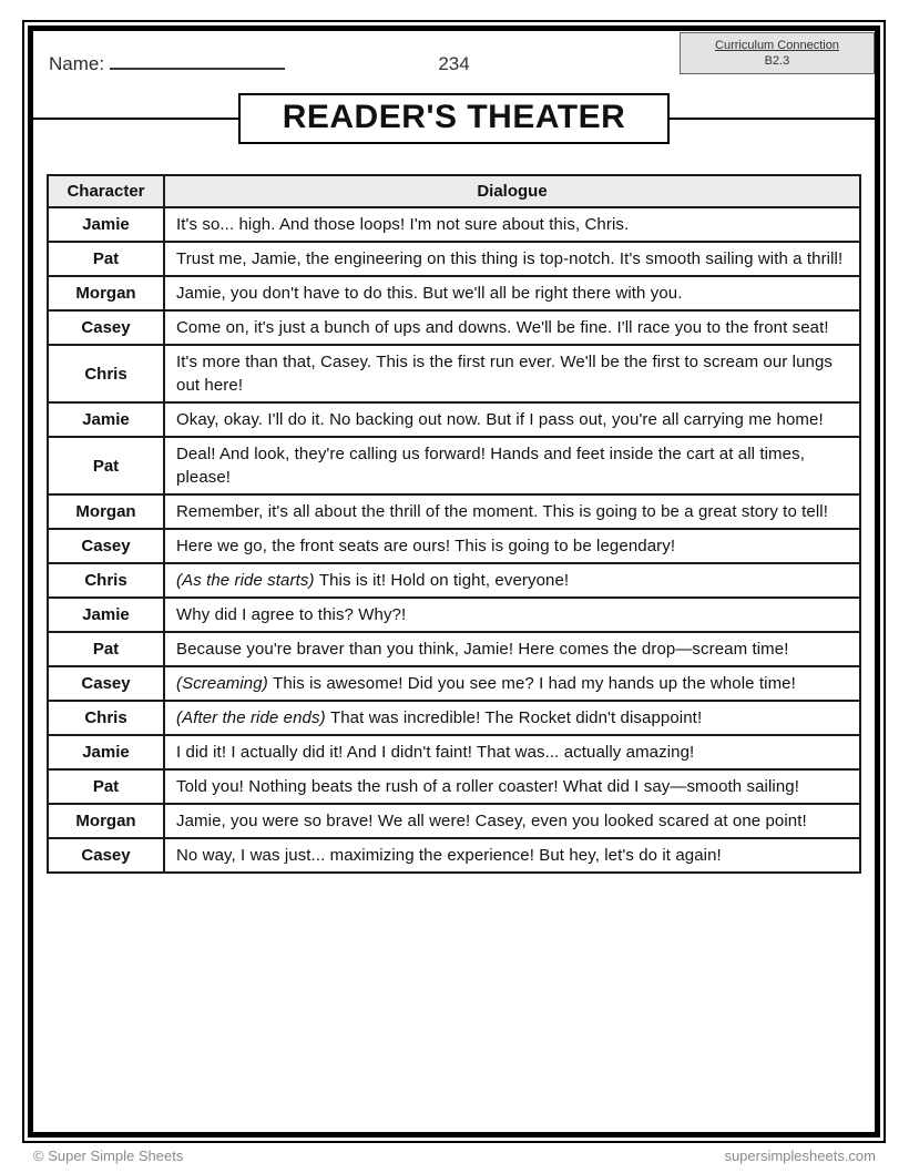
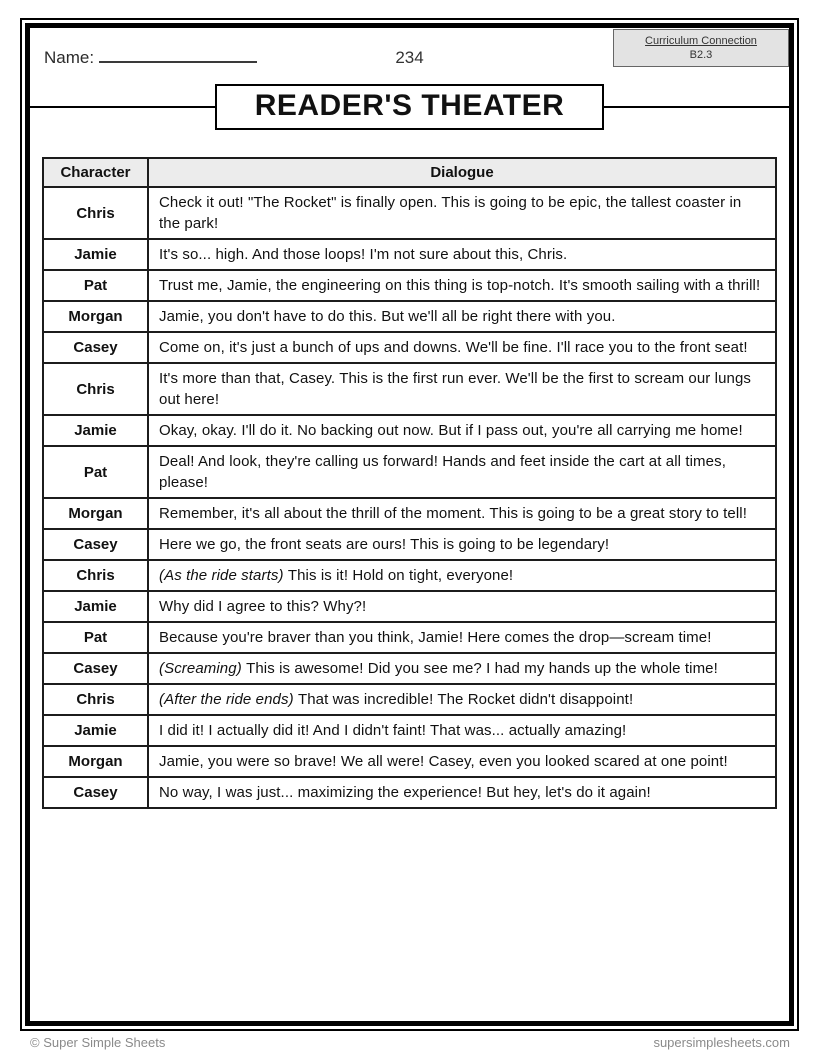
  Name:
  234
  Curriculum Connection
  B2.3
  READER'S THEATER
  Character	Dialogue
+ Chris	Check it out! "The Rocket" is finally open. This is going to be epic, the tallest coaster in the park!
  Jamie	It's so... high. And those loops! I'm not sure about this, Chris.
  Pat	Trust me, Jamie, the engineering on this thing is top-notch. It's smooth sailing with a thrill!
  Morgan	Jamie, you don't have to do this. But we'll all be right there with you.
  Casey	Come on, it's just a bunch of ups and downs. We'll be fine. I'll race you to the front seat!
  Chris	It's more than that, Casey. This is the first run ever. We'll be the first to scream our lungs out here!
  Jamie	Okay, okay. I'll do it. No backing out now. But if I pass out, you're all carrying me home!
  Pat	Deal! And look, they're calling us forward! Hands and feet inside the cart at all times, please!
  Morgan	Remember, it's all about the thrill of the moment. This is going to be a great story to tell!
  Casey	Here we go, the front seats are ours! This is going to be legendary!
  Chris	(As the ride starts) This is it! Hold on tight, everyone!
  Jamie	Why did I agree to this? Why?!
  Pat	Because you're braver than you think, Jamie! Here comes the drop—scream time!
  Casey	(Screaming) This is awesome! Did you see me? I had my hands up the whole time!
  Chris	(After the ride ends) That was incredible! The Rocket didn't disappoint!
  Jamie	I did it! I actually did it! And I didn't faint! That was... actually amazing!
- Pat	Told you! Nothing beats the rush of a roller coaster! What did I say—smooth sailing!
  Morgan	Jamie, you were so brave! We all were! Casey, even you looked scared at one point!
  Casey	No way, I was just... maximizing the experience! But hey, let's do it again!
  © Super Simple Sheets
  supersimplesheets.com
